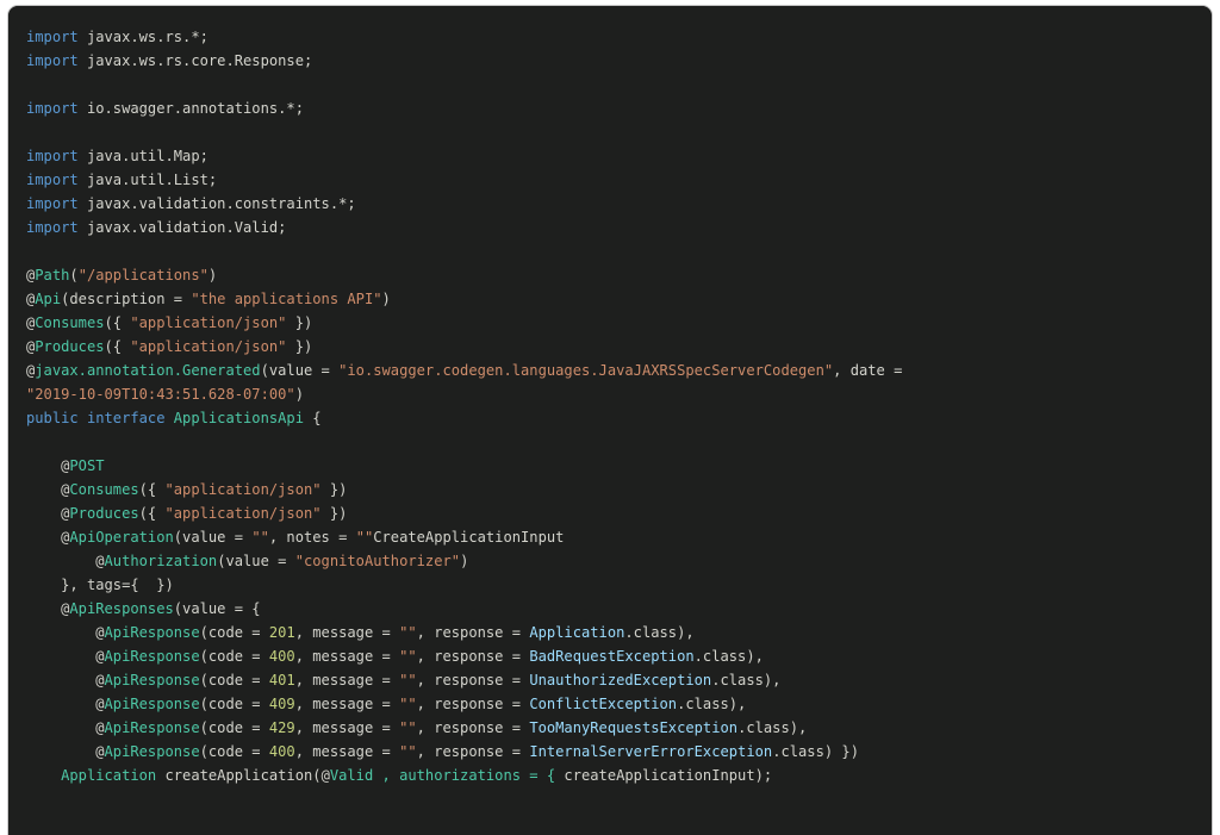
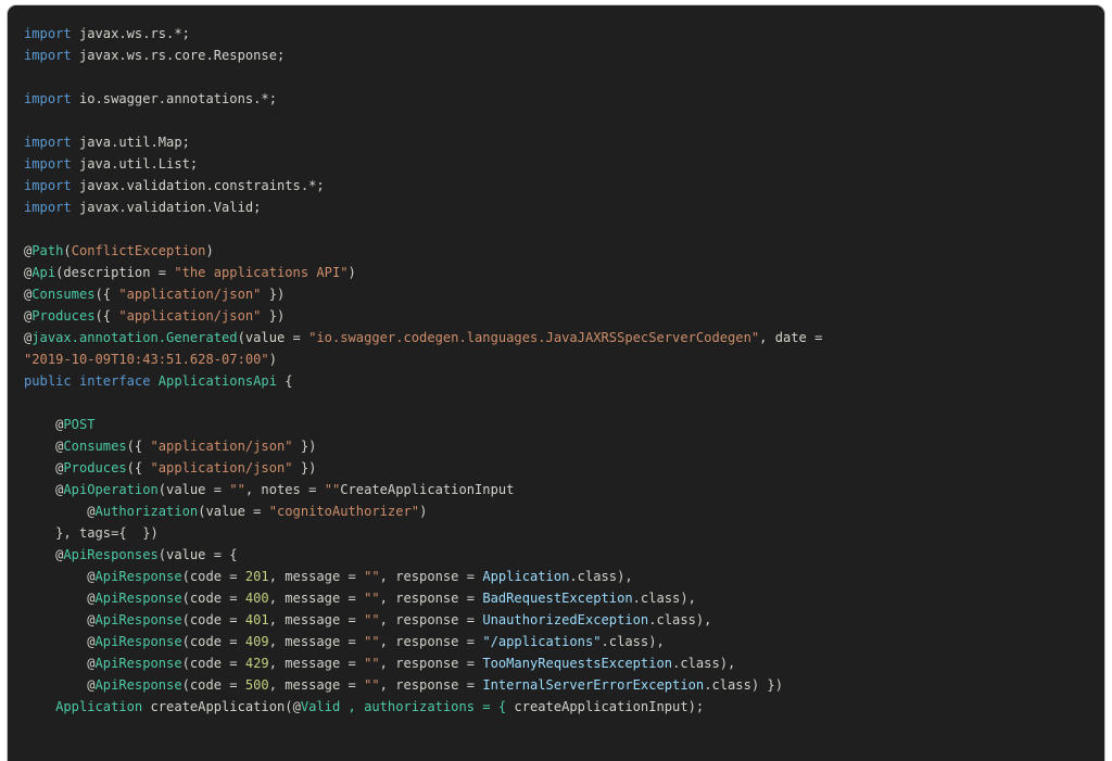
  import javax.ws.rs.*;
  import javax.ws.rs.core.Response;
  import io.swagger.annotations.*;
  import java.util.Map;
  import java.util.List;
  import javax.validation.constraints.*;
  import javax.validation.Valid;
- @Path("/applications")
+ @Path(ConflictException)
  @Api(description = "the applications API")
  @Consumes({ "application/json" })
  @Produces({ "application/json" })
  @javax.annotation.Generated(value = "io.swagger.codegen.languages.JavaJAXRSSpecServerCodegen", date =
  "2019-10-09T10:43:51.628-07:00")
  public interface ApplicationsApi {
  @POST
  @Consumes({ "application/json" })
  @Produces({ "application/json" })
  @ApiOperation(value = "", notes = ""CreateApplicationInput
  @Authorization(value = "cognitoAuthorizer")
  }, tags={ })
  @ApiResponses(value = {
  @ApiResponse(code = 201, message = "", response = Application.class),
  @ApiResponse(code = 400, message = "", response = BadRequestException.class),
  @ApiResponse(code = 401, message = "", response = UnauthorizedException.class),
- @ApiResponse(code = 409, message = "", response = ConflictException.class),
+ @ApiResponse(code = 409, message = "", response = "/applications".class),
  @ApiResponse(code = 429, message = "", response = TooManyRequestsException.class),
- @ApiResponse(code = 400, message = "", response = InternalServerErrorException.class) })
+ @ApiResponse(code = 500, message = "", response = InternalServerErrorException.class) })
  Application createApplication(@Valid , authorizations = { createApplicationInput);
